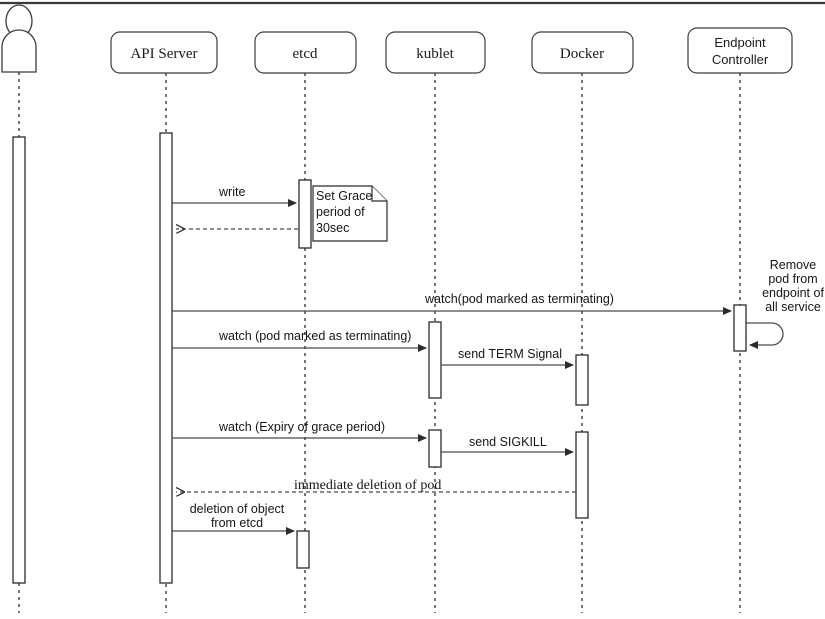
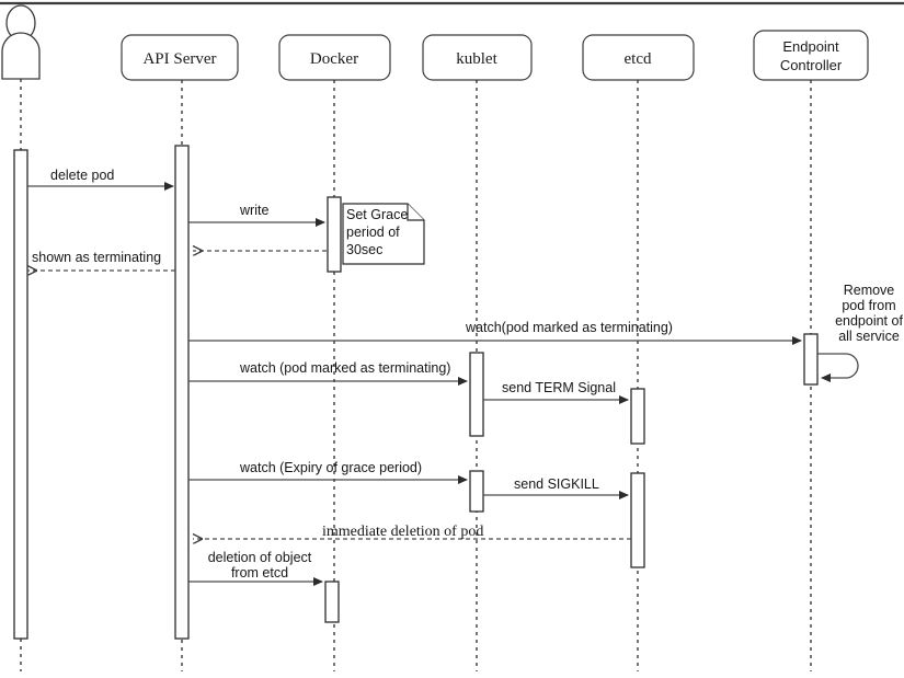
  API Server
- etcd
+ Docker
  kublet
- Docker
+ etcd
  Endpoint
  Controller
+ delete pod
  write
+ shown as terminating
  watch(pod marked as terminating)
  Remove
  pod from
  endpoint of
  all service
  watch (pod marked as terminating)
  send TERM Signal
  watch (Expiry of grace period)
  send SIGKILL
  immediate deletion of pod
  deletion of object
  from etcd
  Set Grace
  period of
  30sec
